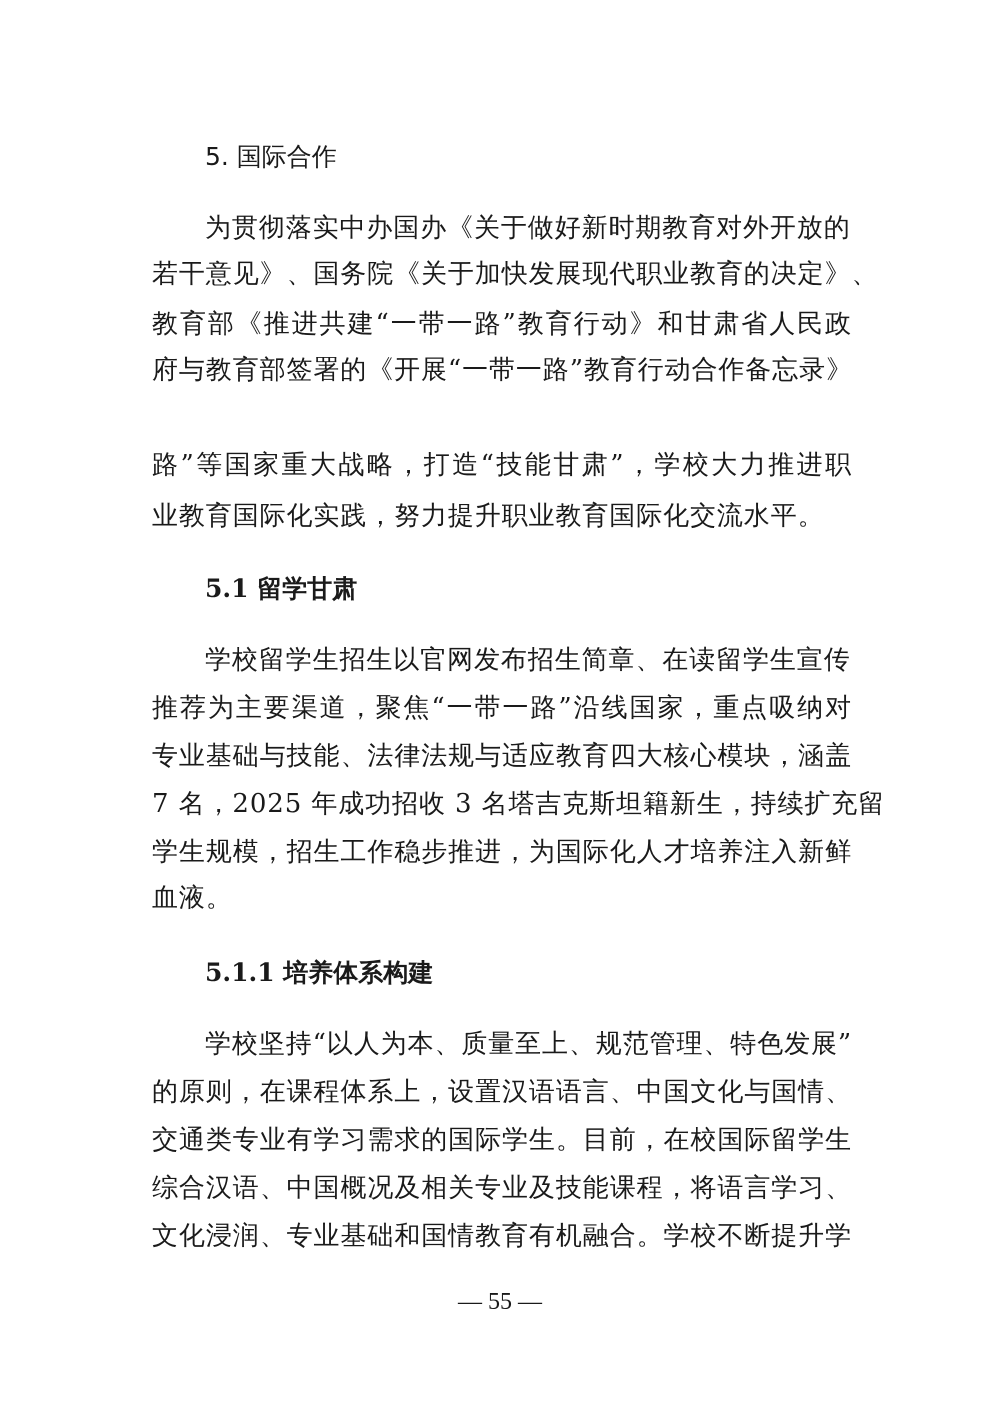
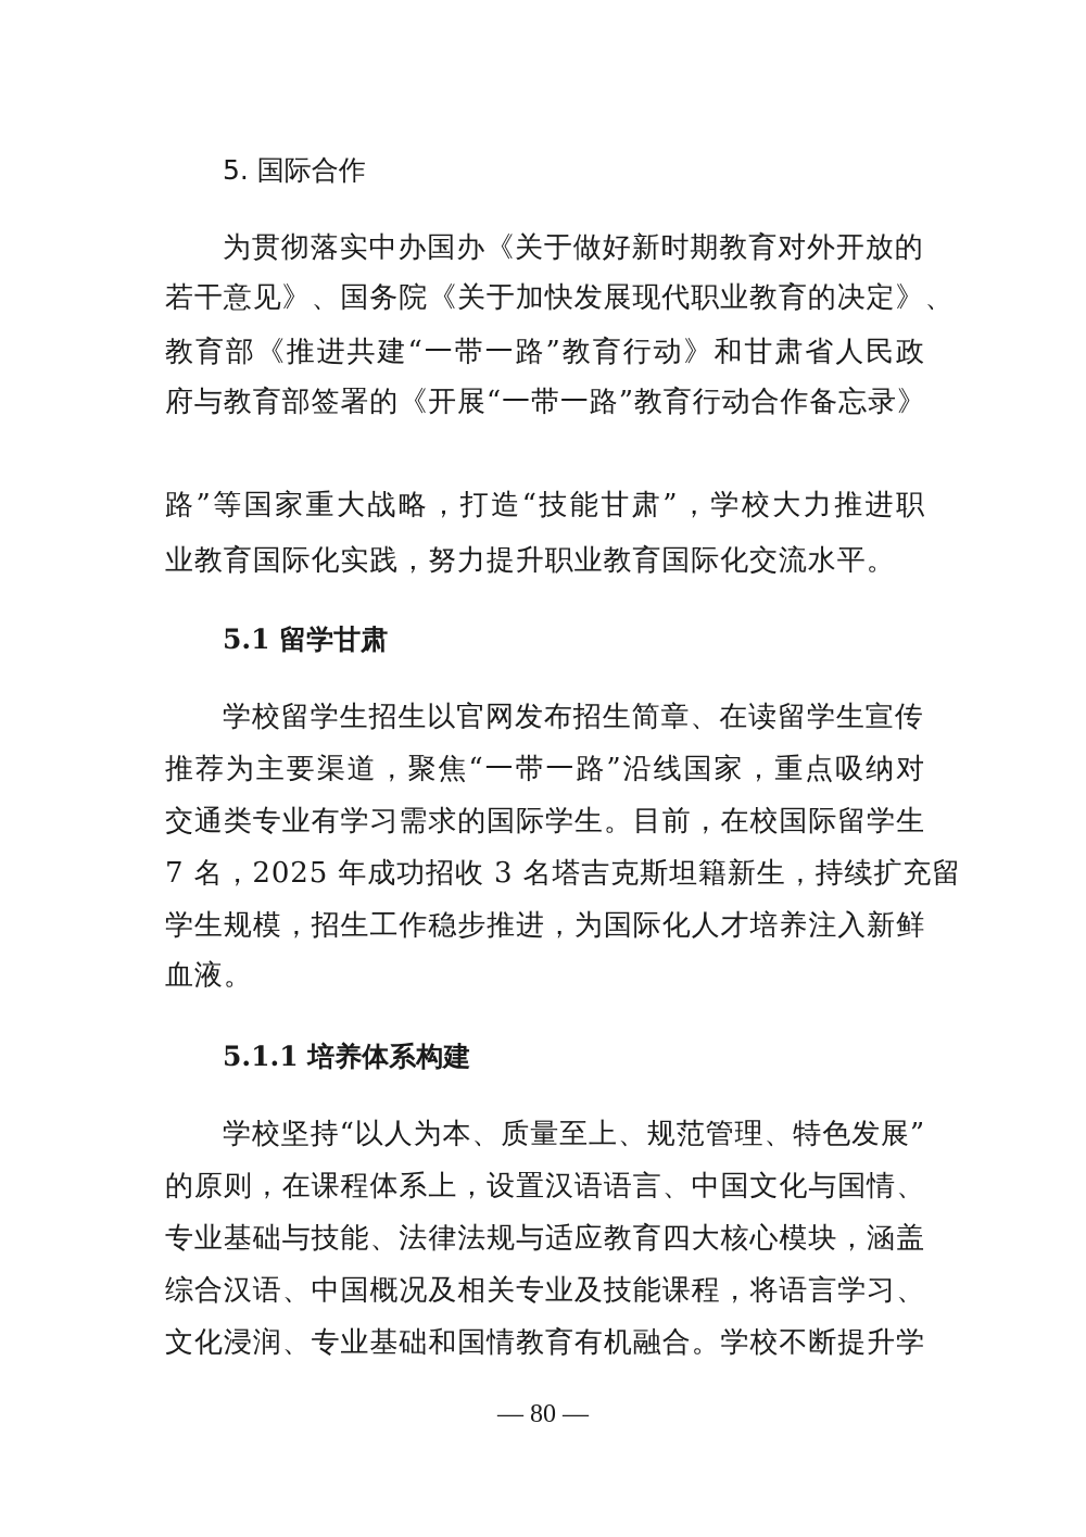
  5. 国际合作
  为贯彻落实中办国办《关于做好新时期教育对外开放的
  若干意见》、国务院《关于加快发展现代职业教育的决定》、
  教育部《推进共建“一带一路”教育行动》和甘肃省人民政
  府与教育部签署的《开展“一带一路”教育行动合作备忘录》
  路”等国家重大战略，打造“技能甘肃”，学校大力推进职
  业教育国际化实践，努力提升职业教育国际化交流水平。
  5.1 留学甘肃
  学校留学生招生以官网发布招生简章、在读留学生宣传
  推荐为主要渠道，聚焦“一带一路”沿线国家，重点吸纳对
- 专业基础与技能、法律法规与适应教育四大核心模块，涵盖
+ 交通类专业有学习需求的国际学生。目前，在校国际留学生
  7 名，2025 年成功招收 3 名塔吉克斯坦籍新生，持续扩充留
  学生规模，招生工作稳步推进，为国际化人才培养注入新鲜
  血液。
  5.1.1 培养体系构建
  学校坚持“以人为本、质量至上、规范管理、特色发展”
  的原则，在课程体系上，设置汉语语言、中国文化与国情、
- 交通类专业有学习需求的国际学生。目前，在校国际留学生
+ 专业基础与技能、法律法规与适应教育四大核心模块，涵盖
  综合汉语、中国概况及相关专业及技能课程，将语言学习、
  文化浸润、专业基础和国情教育有机融合。学校不断提升学
- — 55 —
+ — 80 —
